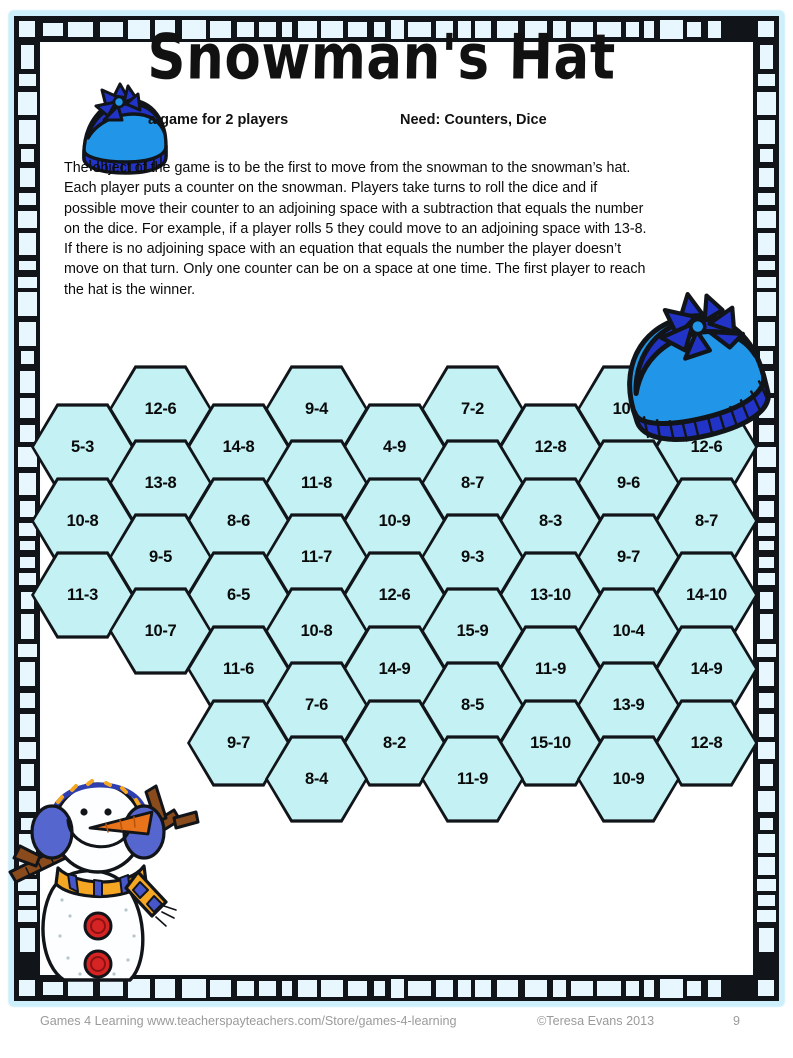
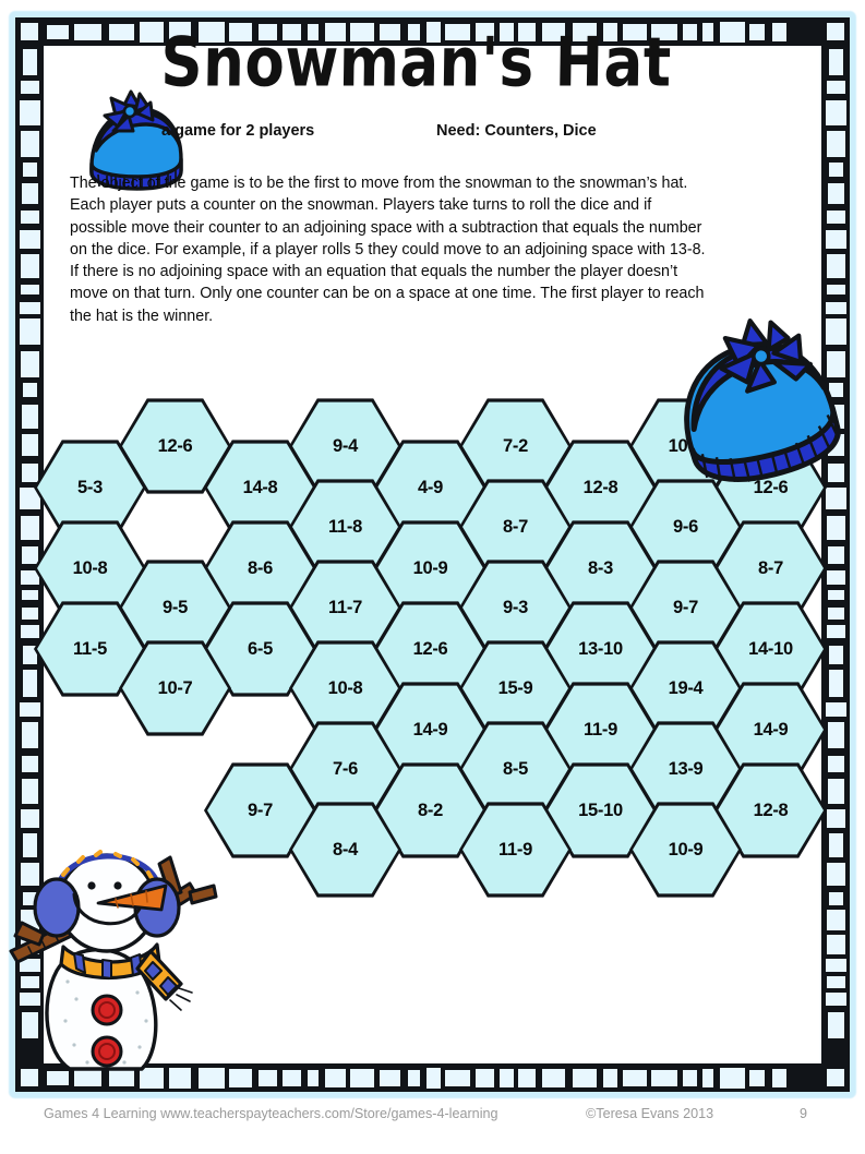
  Snowman's Hat
  a game for 2 players
  Need: Counters, Dice
  The object of the game is to be the first to move from the snowman to the snowman’s hat. Each player puts a counter on the snowman. Players take turns to roll the dice and if possible move their counter to an adjoining space with a subtraction that equals the number on the dice. For example, if a player rolls 5 they could move to an adjoining space with 13-8. If there is no adjoining space with an equation that equals the number the player doesn’t move on that turn. Only one counter can be on a space at one time. The first player to reach the hat is the winner.
  5-3
  10-8
- 11-3
+ 11-5
  12-6
- 13-8
  9-5
  10-7
  14-8
  8-6
  6-5
- 11-6
  9-7
  9-4
  11-8
  11-7
  10-8
  7-6
  8-4
  4-9
  10-9
  12-6
  14-9
  8-2
  7-2
  8-7
  9-3
  15-9
  8-5
  11-9
  12-8
  8-3
  13-10
  11-9
  15-10
  9-6
  9-7
- 10-4
+ 19-4
  13-9
  10-9
  12-6
  8-7
  14-10
  14-9
  12-8
  Games 4 Learning www.teacherspayteachers.com/Store/games-4-learning
  ©Teresa Evans 2013
  9
